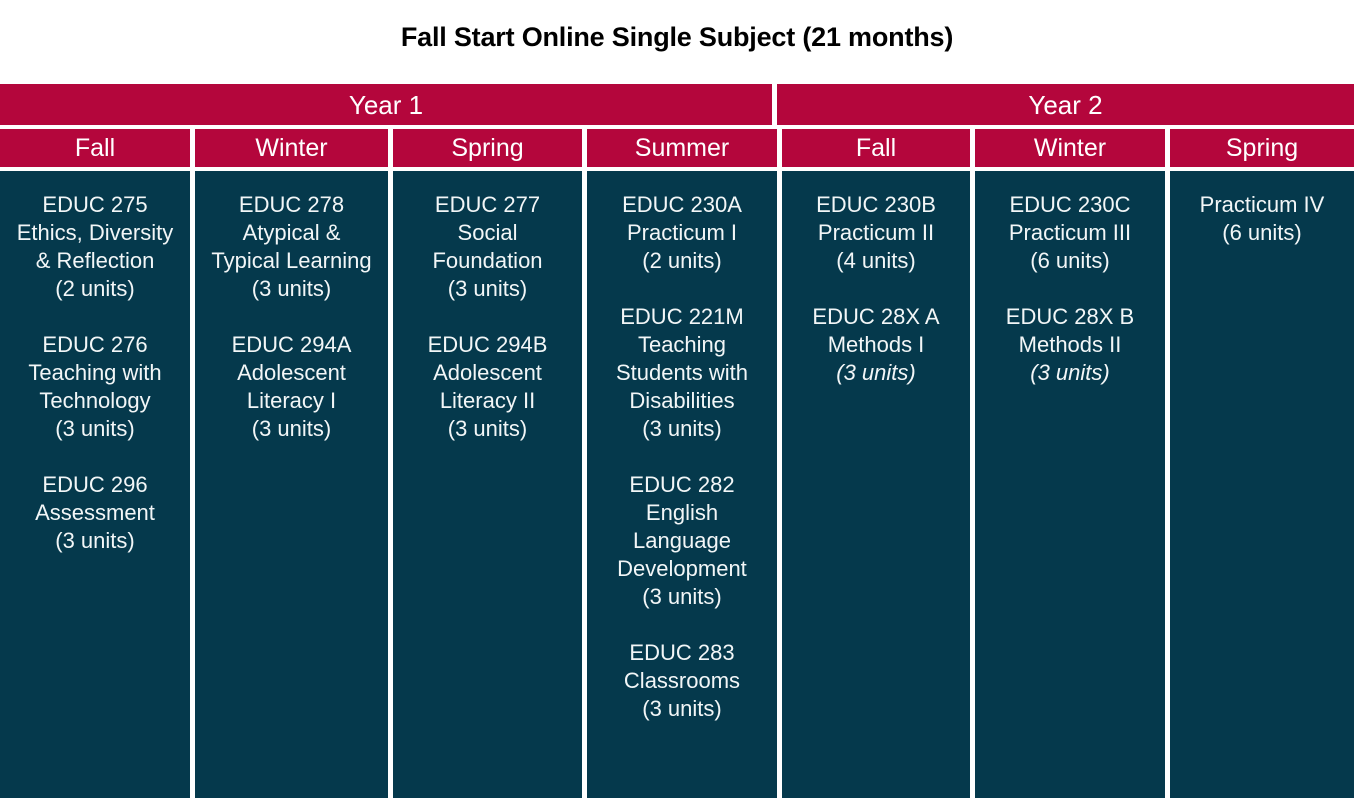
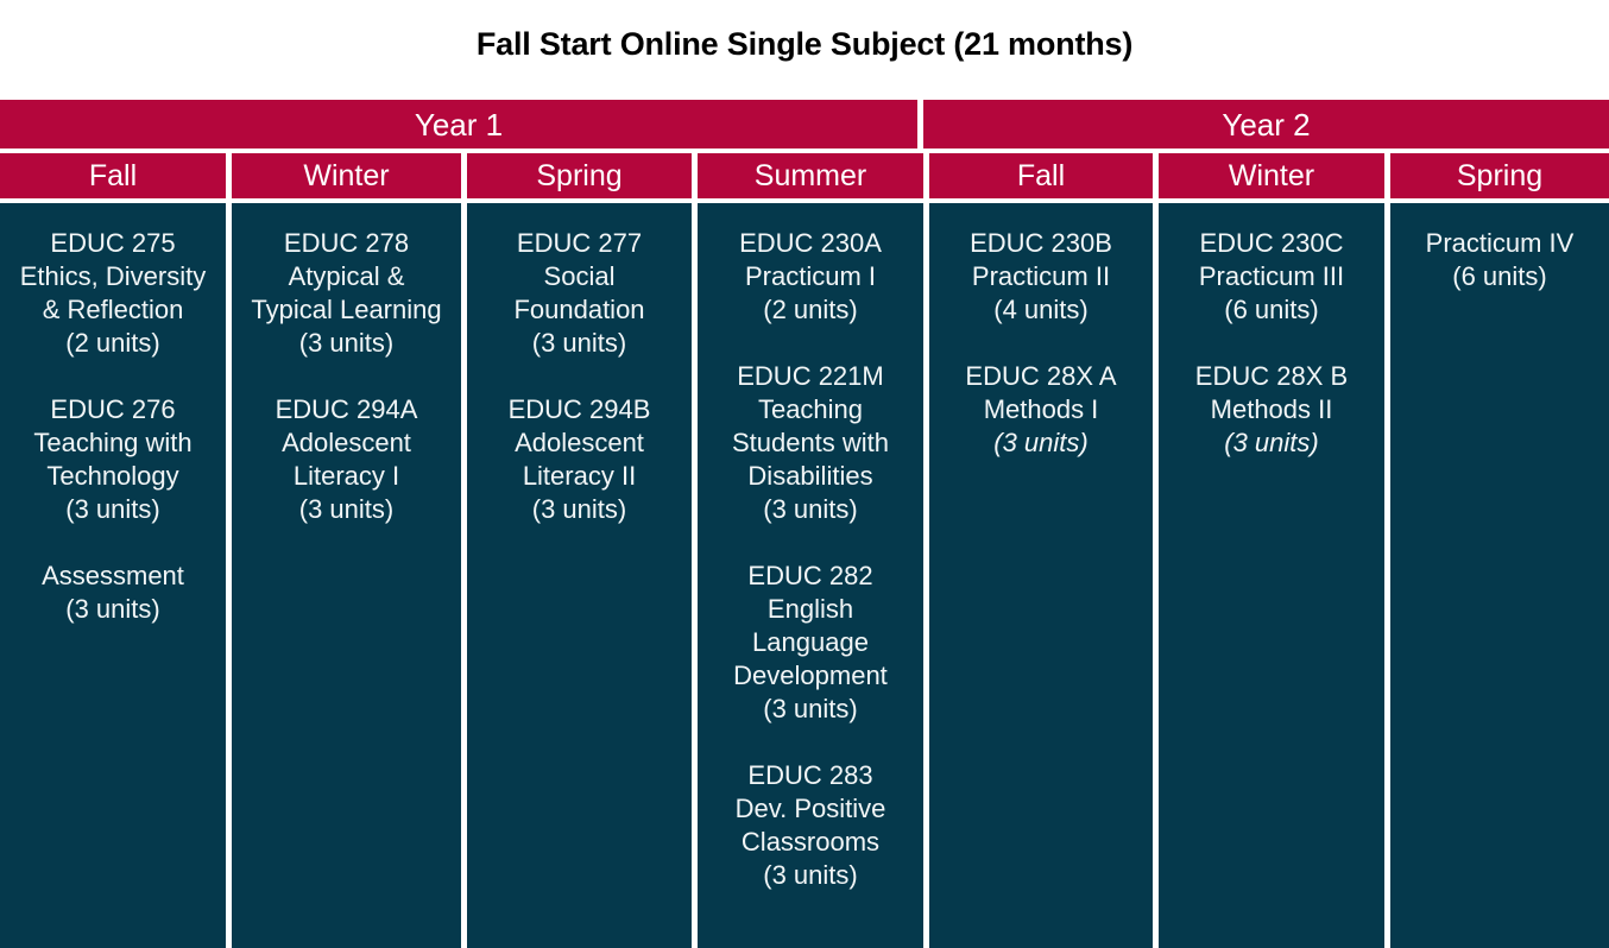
  Fall Start Online Single Subject (21 months)
  Year 1
  Year 2
  Fall
  Winter
  Spring
  Summer
  Fall
  Winter
  Spring
  EDUC 275
  Ethics, Diversity
  & Reflection
  (2 units)
  EDUC 276
  Teaching with
  Technology
  (3 units)
- EDUC 296
  Assessment
  (3 units)
  EDUC 278
  Atypical &
  Typical Learning
  (3 units)
  EDUC 294A
  Adolescent
  Literacy I
  (3 units)
  EDUC 277
  Social
  Foundation
  (3 units)
  EDUC 294B
  Adolescent
  Literacy II
  (3 units)
  EDUC 230A
  Practicum I
  (2 units)
  EDUC 221M
  Teaching
  Students with
  Disabilities
  (3 units)
  EDUC 282
  English
  Language
  Development
  (3 units)
  EDUC 283
+ Dev. Positive
  Classrooms
  (3 units)
  EDUC 230B
  Practicum II
  (4 units)
  EDUC 28X A
  Methods I
  (3 units)
  EDUC 230C
  Practicum III
  (6 units)
  EDUC 28X B
  Methods II
  (3 units)
  Practicum IV
  (6 units)
